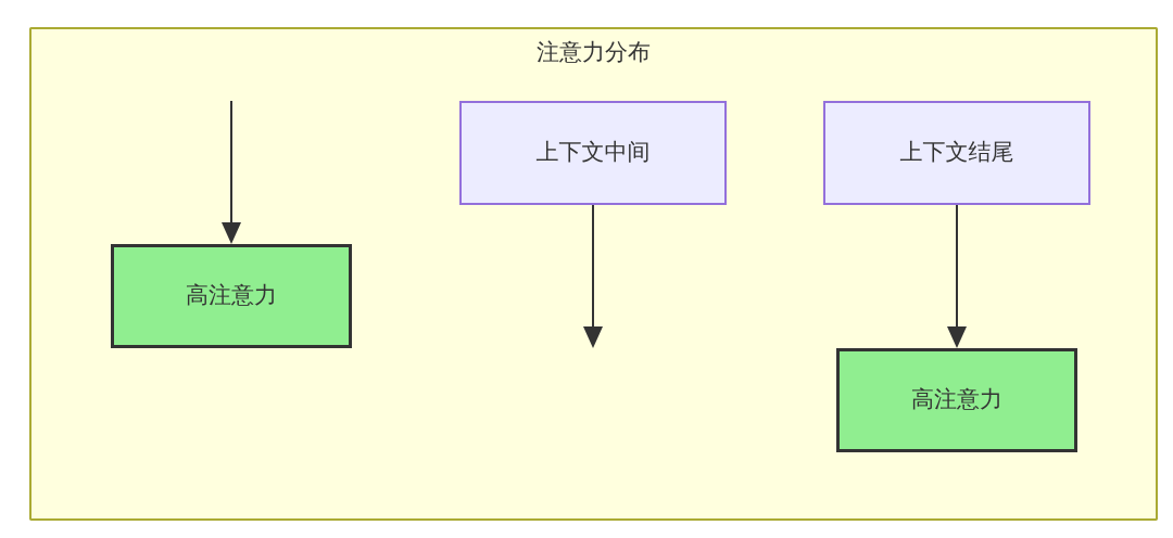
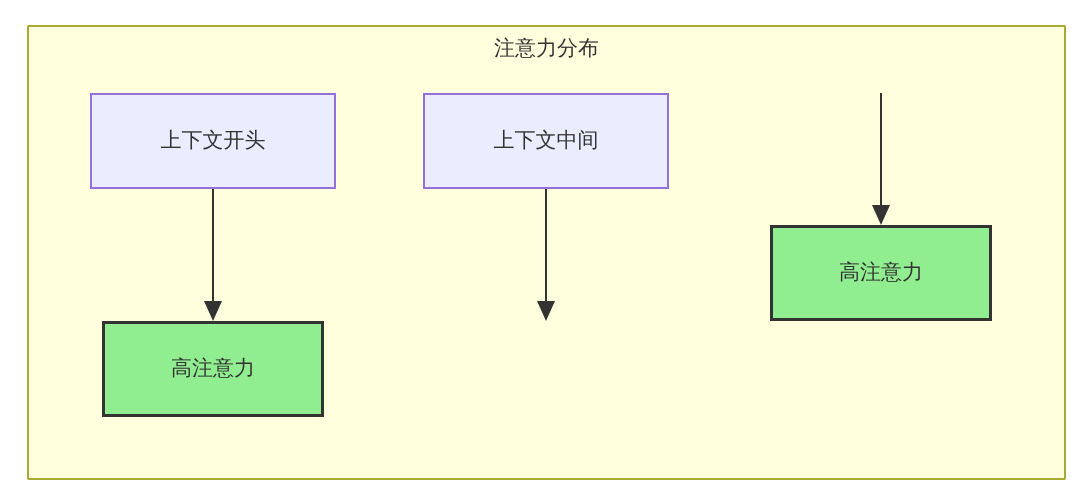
  注意力分布
+ 上下文开头
  高注意力
  上下文中间
- 上下文结尾
  高注意力
